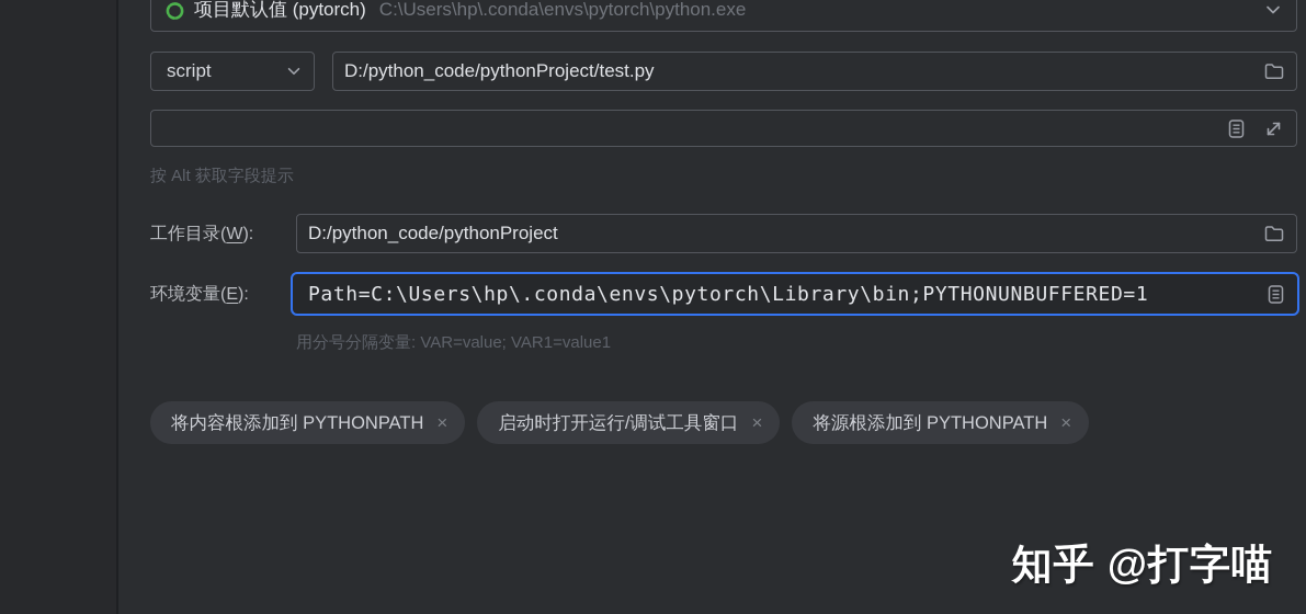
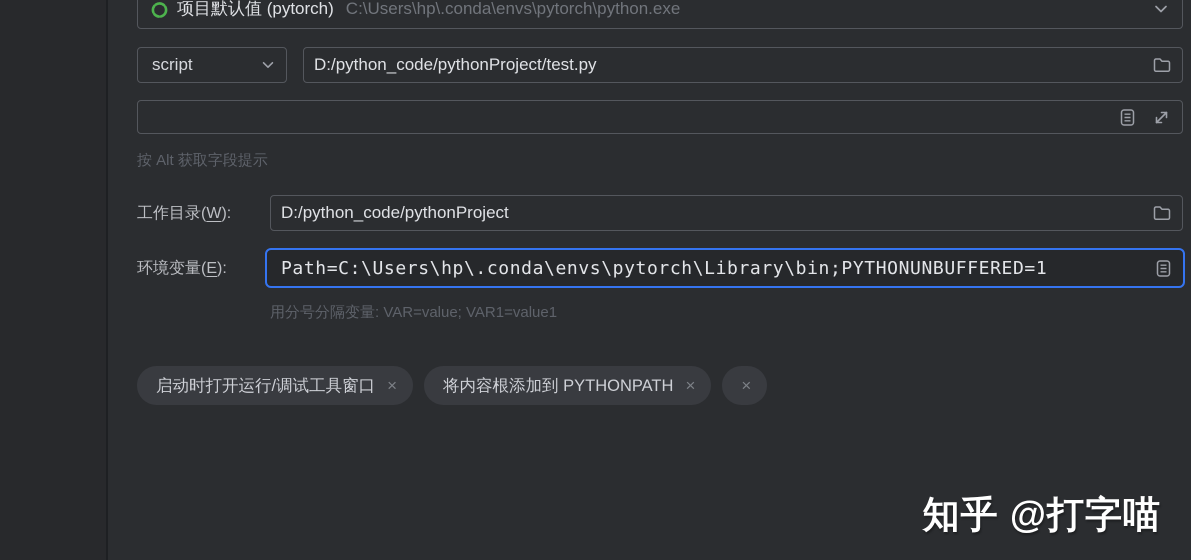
  项目默认值 (pytorch)
  C:\Users\hp\.conda\envs\pytorch\python.exe
  script
  D:/python_code/pythonProject/test.py
  按 Alt 获取字段提示
  工作目录(W):
  D:/python_code/pythonProject
  环境变量(E):
  Path=C:\Users\hp\.conda\envs\pytorch\Library\bin;PYTHONUNBUFFERED=1
  用分号分隔变量: VAR=value; VAR1=value1
- 将内容根添加到 PYTHONPATH
+ 启动时打开运行/调试工具窗口
  ×
- 启动时打开运行/调试工具窗口
+ 将内容根添加到 PYTHONPATH
  ×
- 将源根添加到 PYTHONPATH
  ×
  知乎 @打字喵
